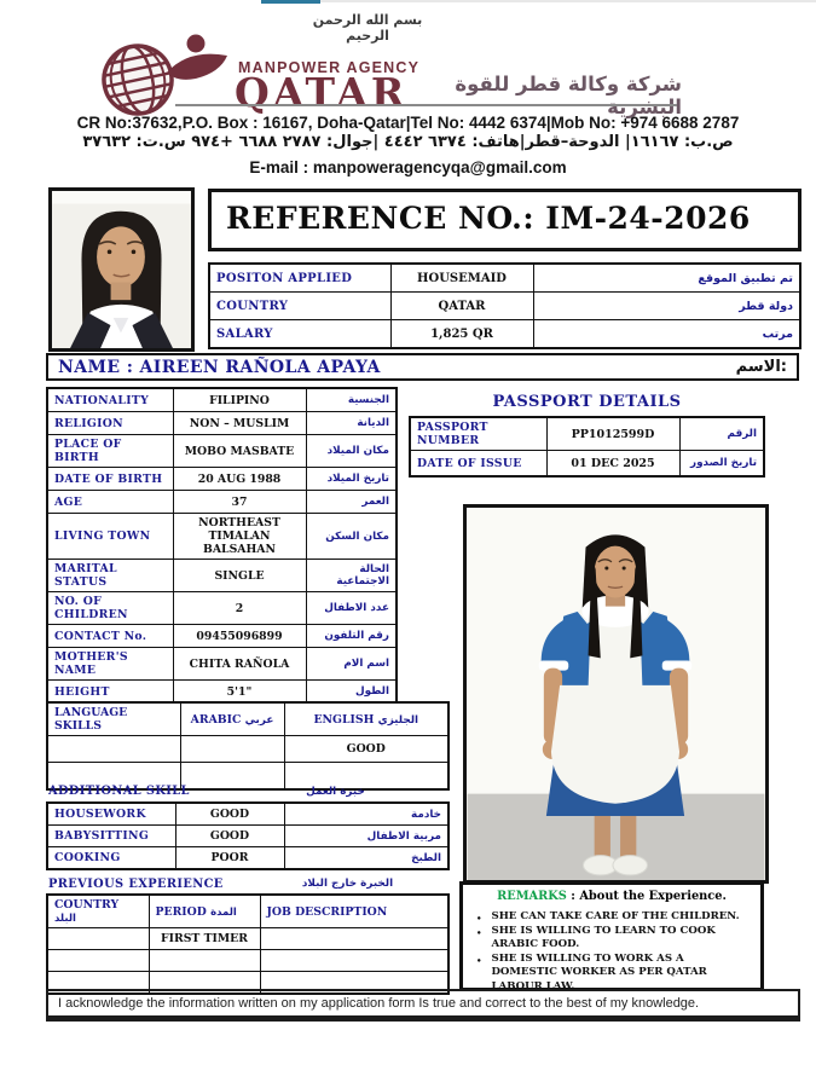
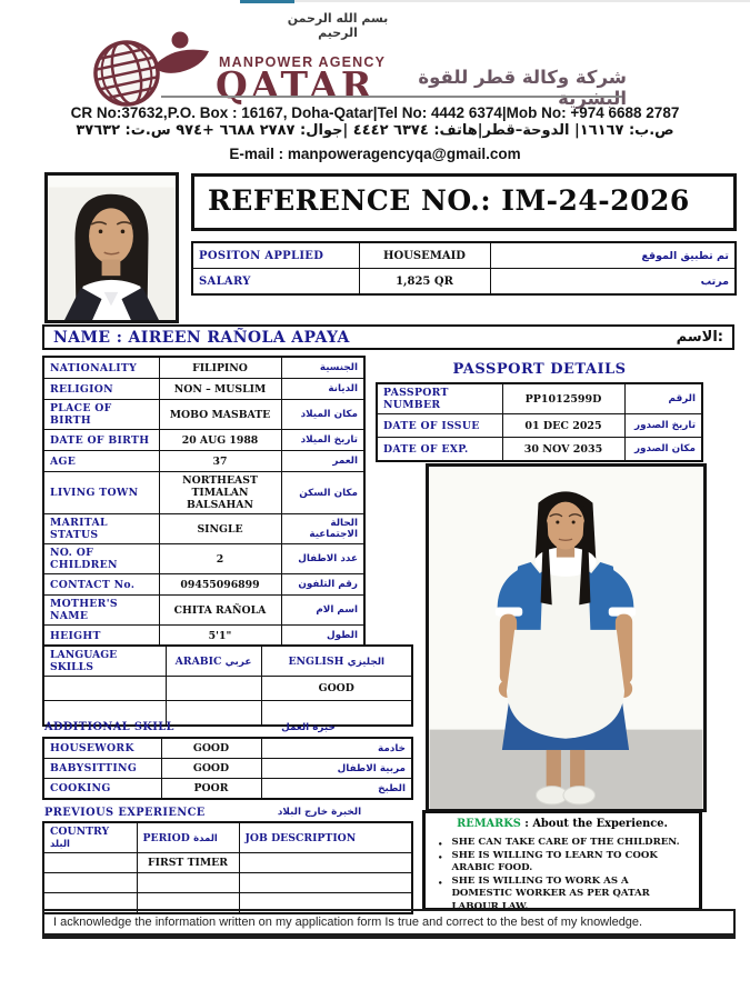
  بسم الله الرحمن الرحيم
  MANPOWER AGENCY
  QATAR
  شركة وكالة قطر للقوة البشرية
  CR No:37632,P.O. Box : 16167, Doha-Qatar|Tel No: 4442 6374|Mob No: +974 6688 2787
  ص.ب: ١٦١٦٧| الدوحة–قطر|هاتف: ٦٣٧٤ ٤٤٤٢ |جوال: ٢٧٨٧ ٦٦٨٨ +٩٧٤ س.ت: ٣٧٦٣٢
  E-mail : manpoweragencyqa@gmail.com
  REFERENCE NO.: IM-24-2026
  POSITON APPLIED	HOUSEMAID	تم تطبيق الموقع
- COUNTRY	QATAR	دولة قطر
  SALARY	1,825 QR	مرتب
  NAME : AIREEN RAÑOLA APAYA
  الاسم:
  NATIONALITY	FILIPINO	الجنسية
  RELIGION	NON – MUSLIM	الديانة
  PLACE OF BIRTH	MOBO MASBATE	مكان الميلاد
  DATE OF BIRTH	20 AUG 1988	تاريخ الميلاد
  AGE	37	العمر
  LIVING TOWN	NORTHEAST TIMALAN BALSAHAN	مكان السكن
  MARITAL STATUS	SINGLE	الحالة الاجتماعية
  NO. OF CHILDREN	2	عدد الاطفال
  CONTACT No.	09455096899	رقم التلفون
  MOTHER'S NAME	CHITA RAÑOLA	اسم الام
  HEIGHT	5'1"	الطول
  PASSPORT DETAILS
  PASSPORT NUMBER	PP1012599D	الرقم
  DATE OF ISSUE	01 DEC 2025	تاريخ الصدور
+ DATE OF EXP.	30 NOV 2035	مكان الصدور
  LANGUAGE SKILLS	ARABIC عربي	ENGLISH الجليزي
  		GOOD
  ADDITIONAL SKILL
  خبرة العمل
  HOUSEWORK	GOOD	خادمة
  BABYSITTING	GOOD	مربية الاطفال
  COOKING	POOR	الطبخ
  PREVIOUS EXPERIENCE
  الخبرة خارج البلاد
  COUNTRY البلد	PERIOD المدة	JOB DESCRIPTION
  	FIRST TIMER
  REMARKS : About the Experience.
  SHE CAN TAKE CARE OF THE CHILDREN.
  SHE IS WILLING TO LEARN TO COOK ARABIC FOOD.
  SHE IS WILLING TO WORK AS A DOMESTIC WORKER AS PER QATAR LABOUR LAW.
  I acknowledge the information written on my application form Is true and correct to the best of my knowledge.
